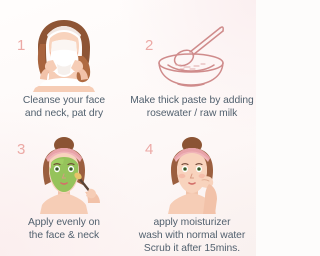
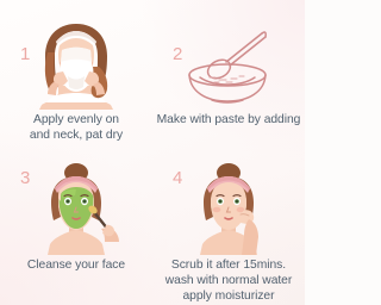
  1
- Cleanse your face
+ Apply evenly on
  and neck, pat dry
  2
- Make thick paste by adding
+ Make with paste by adding
- rosewater / raw milk
  3
- Apply evenly on
+ Cleanse your face
- the face & neck
  4
- apply moisturizer
+ Scrub it after 15mins.
  wash with normal water
- Scrub it after 15mins.
+ apply moisturizer
